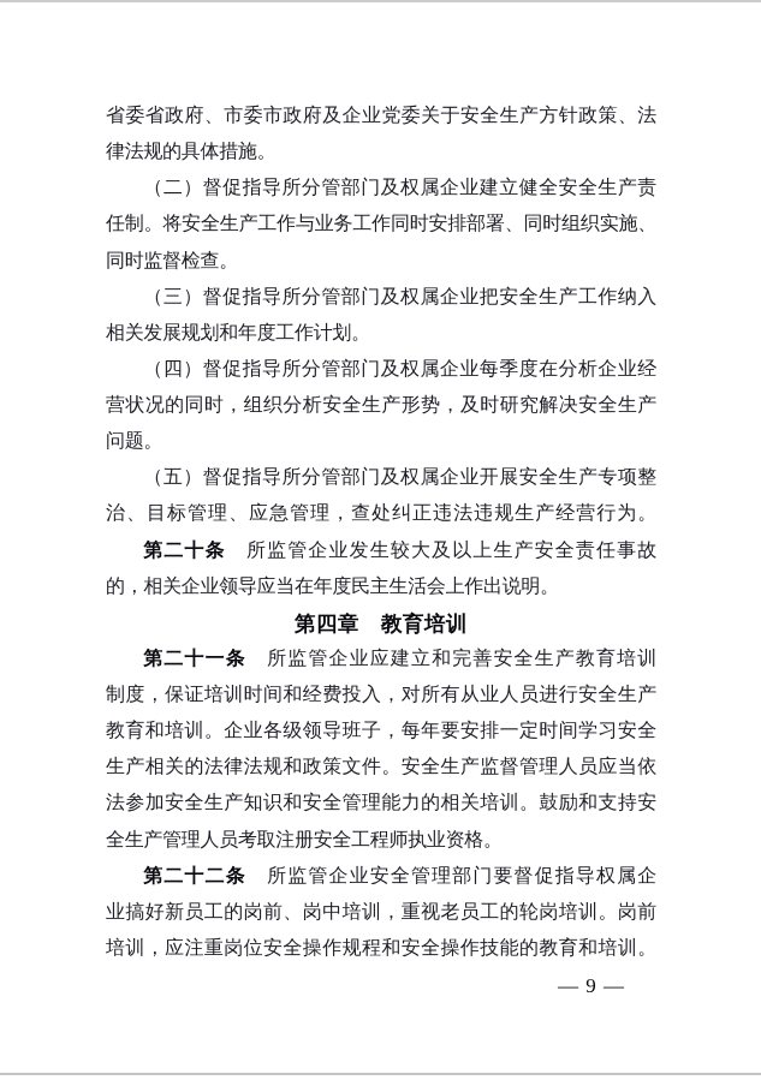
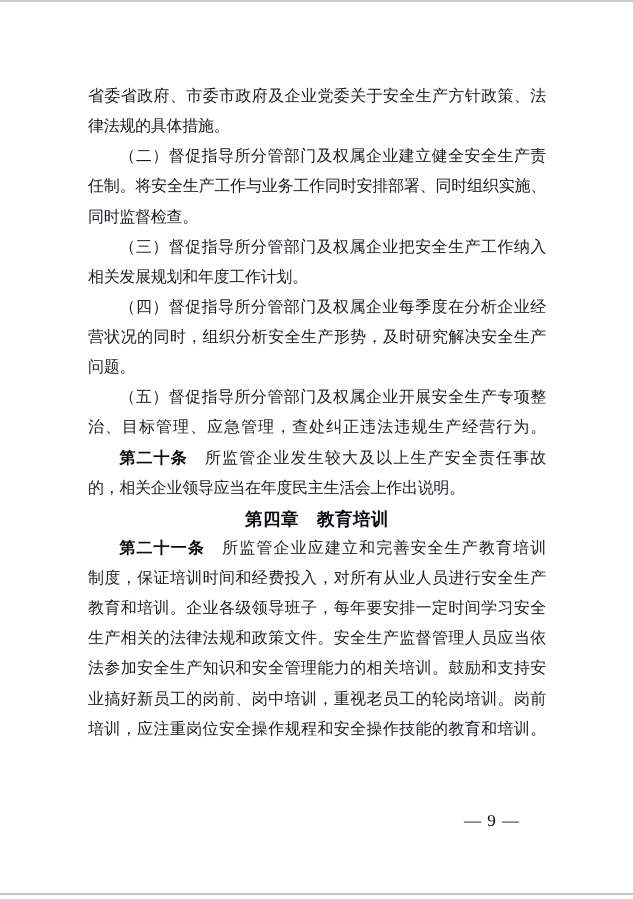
  省委省政府、市委市政府及企业党委关于安全生产方针政策、法
  律法规的具体措施。
  （二）督促指导所分管部门及权属企业建立健全安全生产责
  任制。将安全生产工作与业务工作同时安排部署、同时组织实施、
  同时监督检查。
  （三）督促指导所分管部门及权属企业把安全生产工作纳入
  相关发展规划和年度工作计划。
  （四）督促指导所分管部门及权属企业每季度在分析企业经
  营状况的同时，组织分析安全生产形势，及时研究解决安全生产
  问题。
  （五）督促指导所分管部门及权属企业开展安全生产专项整
  治、目标管理、应急管理，查处纠正违法违规生产经营行为。
  第二十条 所监管企业发生较大及以上生产安全责任事故
  的，相关企业领导应当在年度民主生活会上作出说明。
  第四章 教育培训
  第二十一条 所监管企业应建立和完善安全生产教育培训
  制度，保证培训时间和经费投入，对所有从业人员进行安全生产
  教育和培训。企业各级领导班子，每年要安排一定时间学习安全
  生产相关的法律法规和政策文件。安全生产监督管理人员应当依
  法参加安全生产知识和安全管理能力的相关培训。鼓励和支持安
- 全生产管理人员考取注册安全工程师执业资格。
- 第二十二条 所监管企业安全管理部门要督促指导权属企
  业搞好新员工的岗前、岗中培训，重视老员工的轮岗培训。岗前
  培训，应注重岗位安全操作规程和安全操作技能的教育和培训。
  — 9 —
